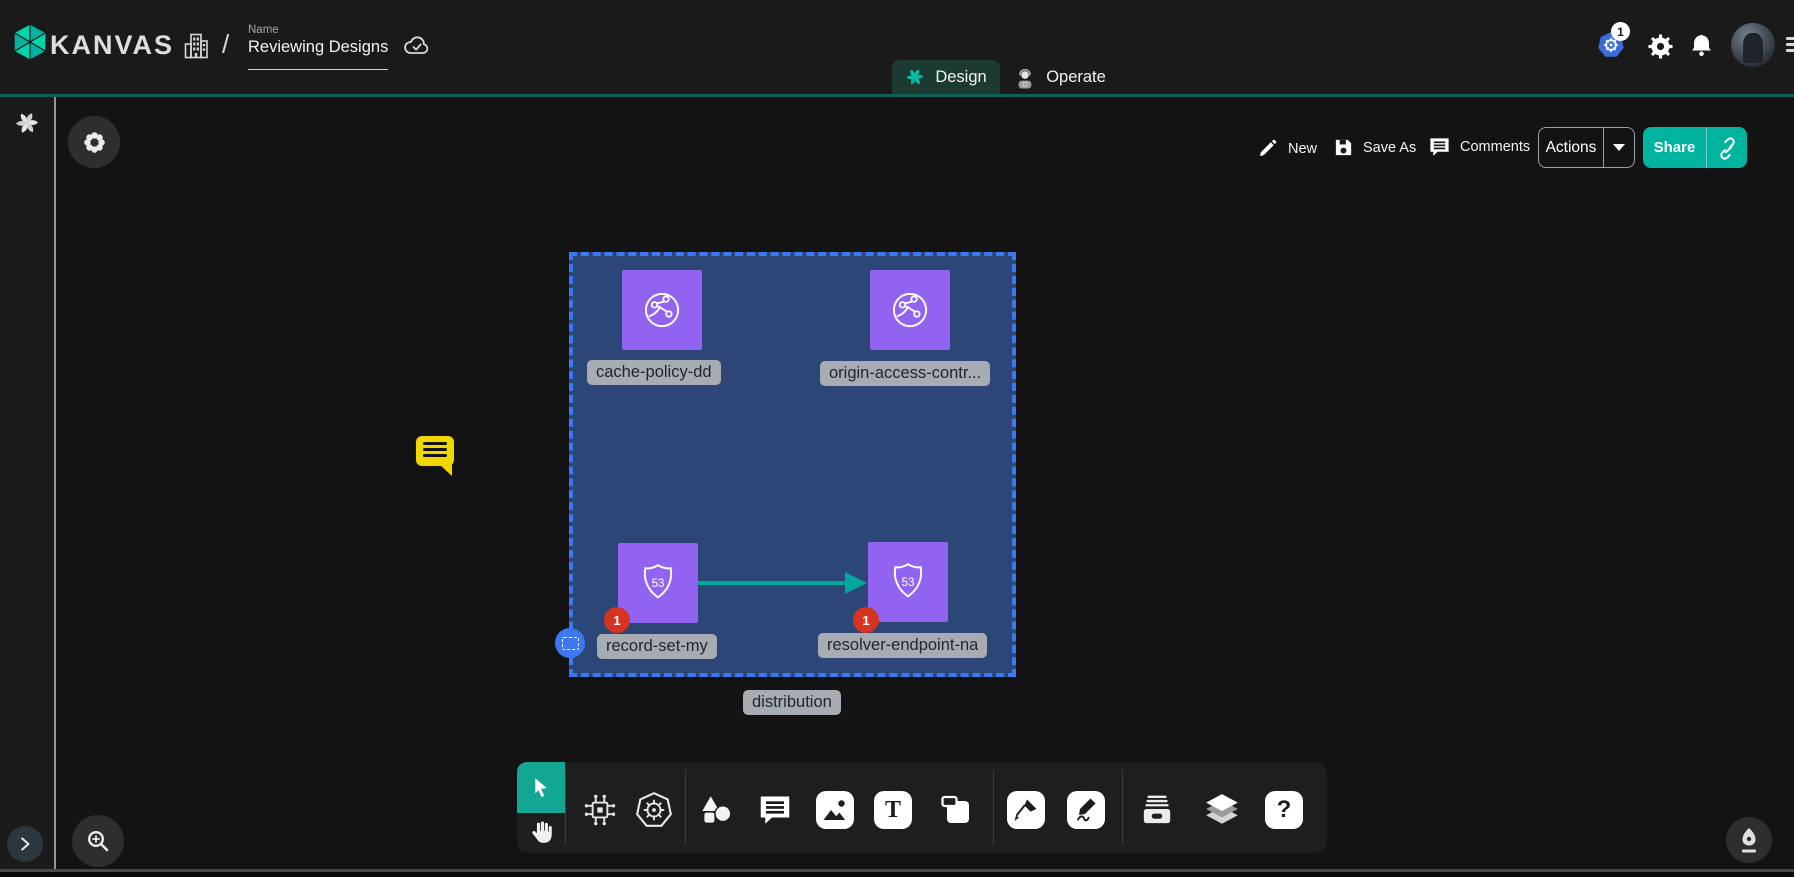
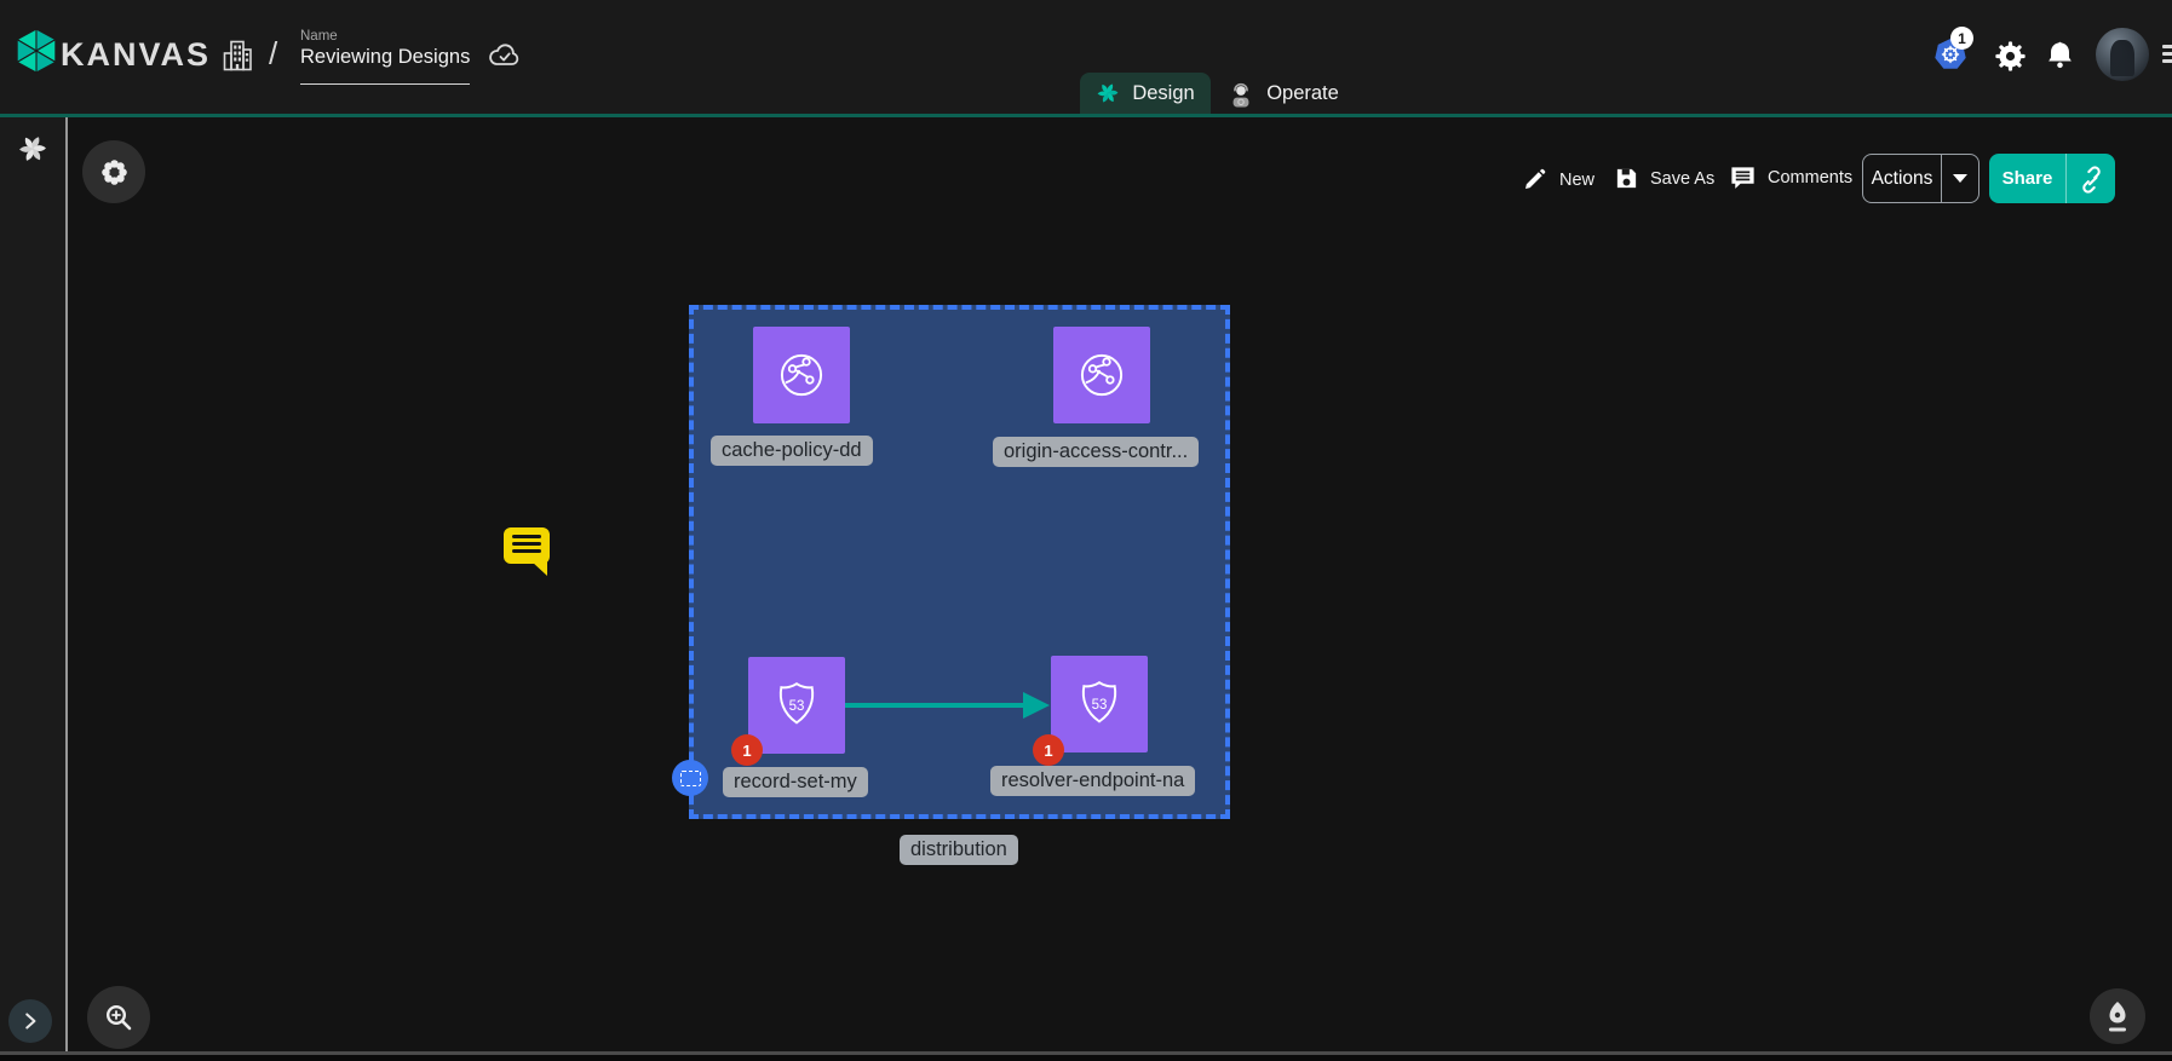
  KANVAS
  /
  Name
  Reviewing Designs
  Design
  Operate
  1
  New
  Save As
  Comments
  Actions
  Share
  53
  53
  cache-policy-dd
  origin-access-contr...
  record-set-my
  resolver-endpoint-na
  distribution
  1
  1
- T
- ?
